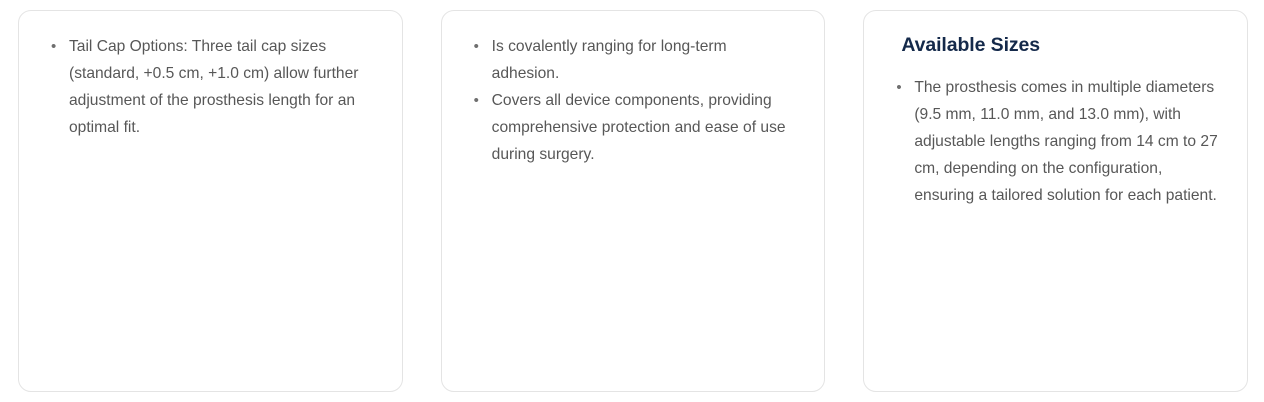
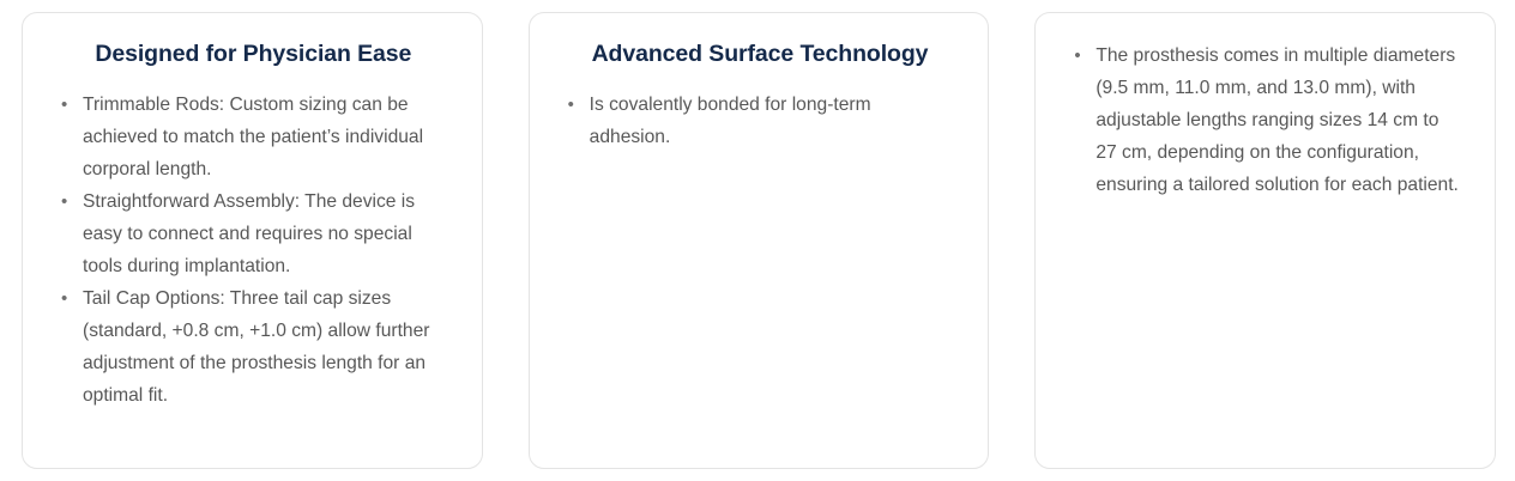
+ Designed for Physician Ease
+ Trimmable Rods: Custom sizing can be achieved to match the patient’s individual corporal length.
+ Straightforward Assembly: The device is easy to connect and requires no special tools during implantation.
- Tail Cap Options: Three tail cap sizes (standard, +0.5 cm, +1.0 cm) allow further adjustment of the prosthesis length for an optimal fit.
+ Tail Cap Options: Three tail cap sizes (standard, +0.8 cm, +1.0 cm) allow further adjustment of the prosthesis length for an optimal fit.
+ Advanced Surface Technology
- Is covalently ranging for long-term adhesion.
+ Is covalently bonded for long-term adhesion.
- Covers all device components, providing comprehensive protection and ease of use during surgery.
- Available Sizes
- The prosthesis comes in multiple diameters (9.5 mm, 11.0 mm, and 13.0 mm), with adjustable lengths ranging from 14 cm to 27 cm, depending on the configuration, ensuring a tailored solution for each patient.
+ The prosthesis comes in multiple diameters (9.5 mm, 11.0 mm, and 13.0 mm), with adjustable lengths ranging sizes 14 cm to 27 cm, depending on the configuration, ensuring a tailored solution for each patient.
